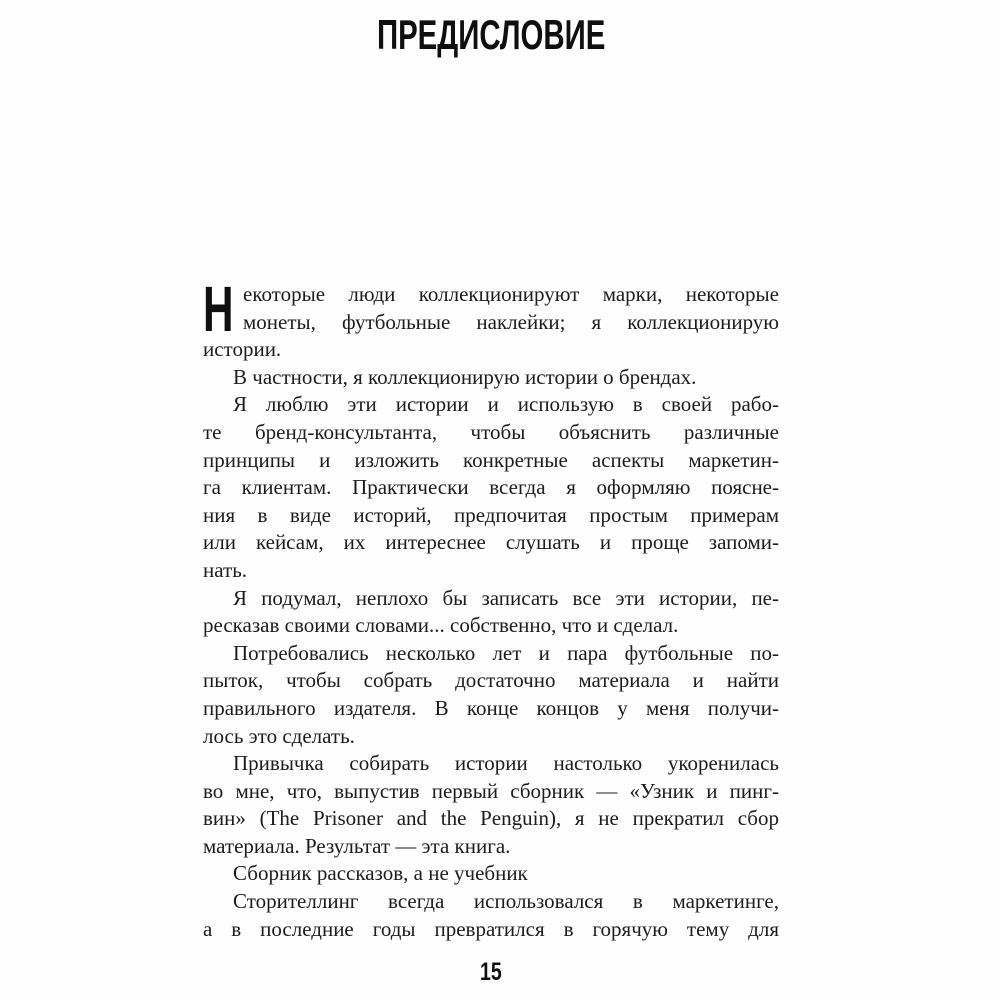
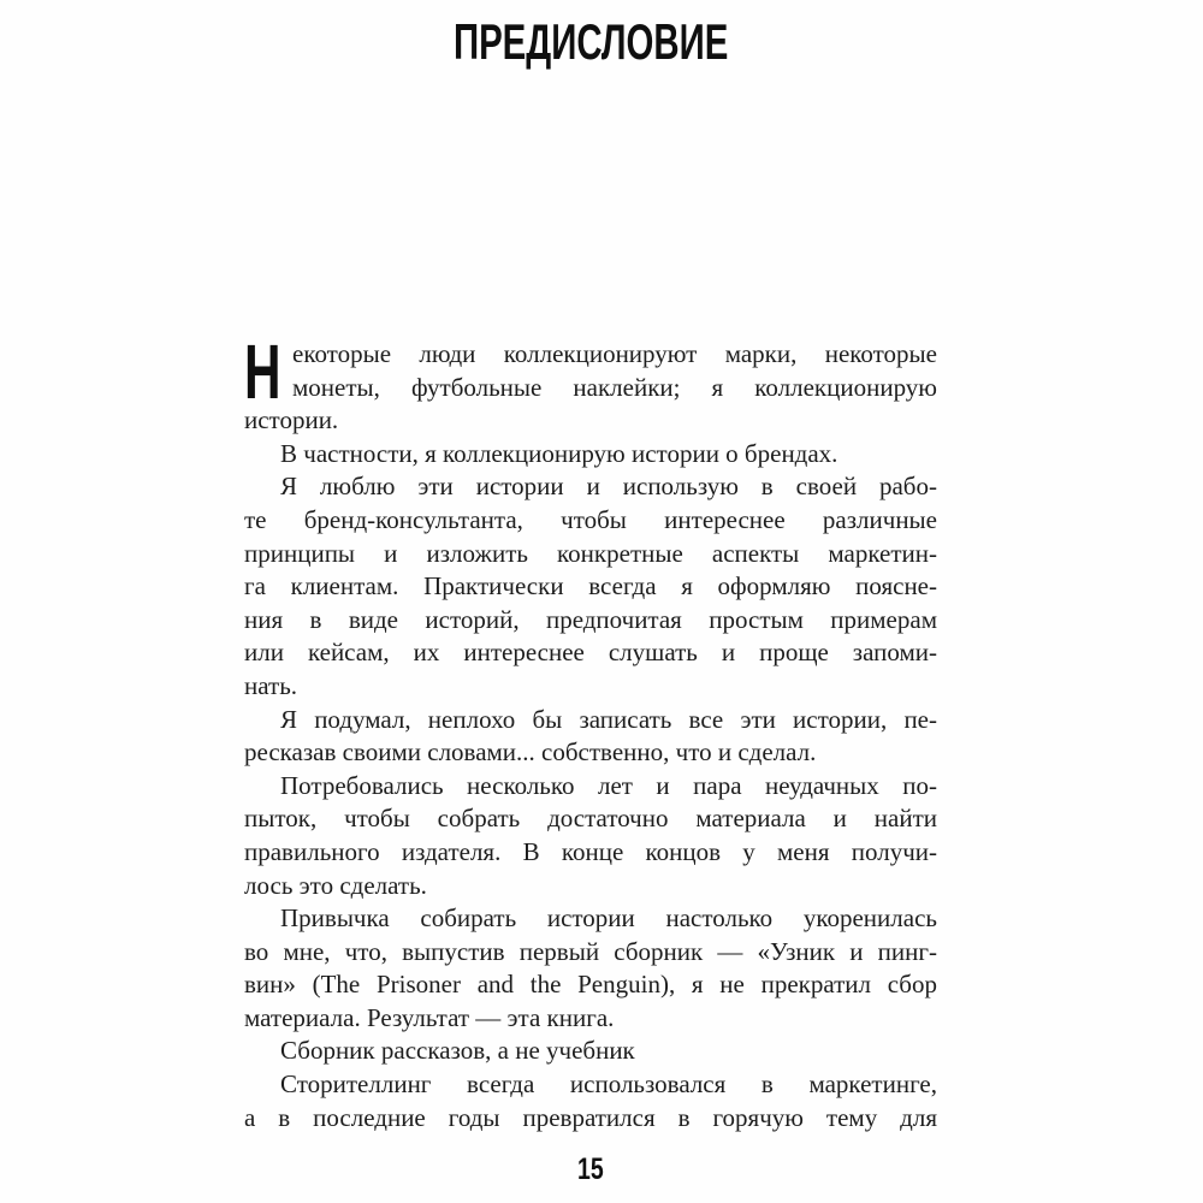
  ПРЕДИСЛОВИЕ
  Н
  екоторые люди коллекционируют марки, некоторые
  монеты, футбольные наклейки; я коллекционирую
  истории.
  В частности, я коллекционирую истории о брендах.
  Я люблю эти истории и использую в своей рабо-
- те бренд-консультанта, чтобы объяснить различные
+ те бренд-консультанта, чтобы интереснее различные
  принципы и изложить конкретные аспекты маркетин-
  га клиентам. Практически всегда я оформляю поясне-
  ния в виде историй, предпочитая простым примерам
  или кейсам, их интереснее слушать и проще запоми-
  нать.
  Я подумал, неплохо бы записать все эти истории, пе-
  ресказав своими словами... собственно, что и сделал.
- Потребовались несколько лет и пара футбольные по-
+ Потребовались несколько лет и пара неудачных по-
  пыток, чтобы собрать достаточно материала и найти
  правильного издателя. В конце концов у меня получи-
  лось это сделать.
  Привычка собирать истории настолько укоренилась
  во мне, что, выпустив первый сборник — «Узник и пинг-
  вин» (The Prisoner and the Penguin), я не прекратил сбор
  материала. Результат — эта книга.
  Сборник рассказов, а не учебник
  Сторителлинг всегда использовался в маркетинге,
  а в последние годы превратился в горячую тему для
  15
